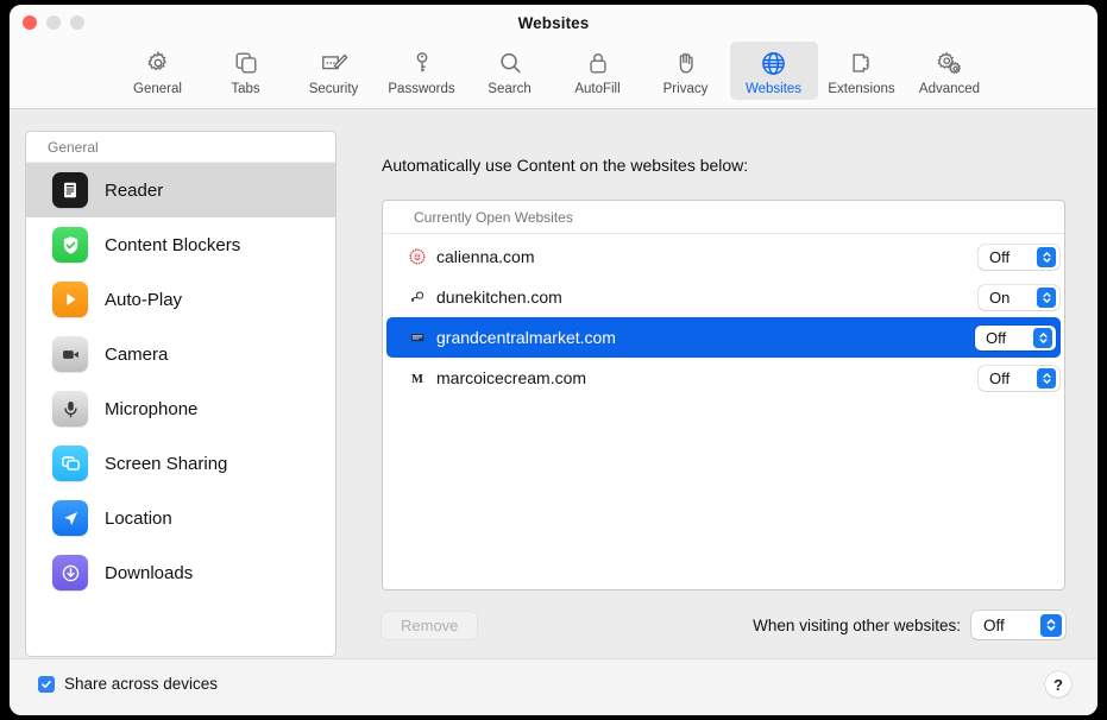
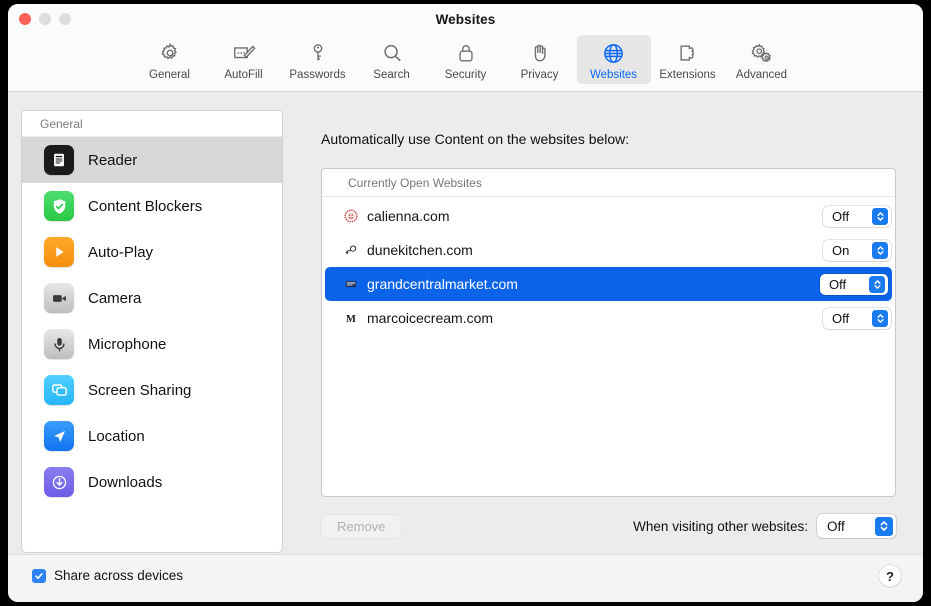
  Websites
  General
- Tabs
- Security
+ AutoFill
  Passwords
  Search
- AutoFill
+ Security
  Privacy
  Websites
  Extensions
  Advanced
  General
  Reader
  Content Blockers
  Auto-Play
  Camera
  Microphone
  Screen Sharing
  Location
  Downloads
  Automatically use Content on the websites below:
  Currently Open Websites
  calienna.com
  Off
  dunekitchen.com
  On
  grandcentralmarket.com
  Off
  M
  marcoicecream.com
  Off
  Remove
  When visiting other websites:
  Off
  Share across devices
  ?
